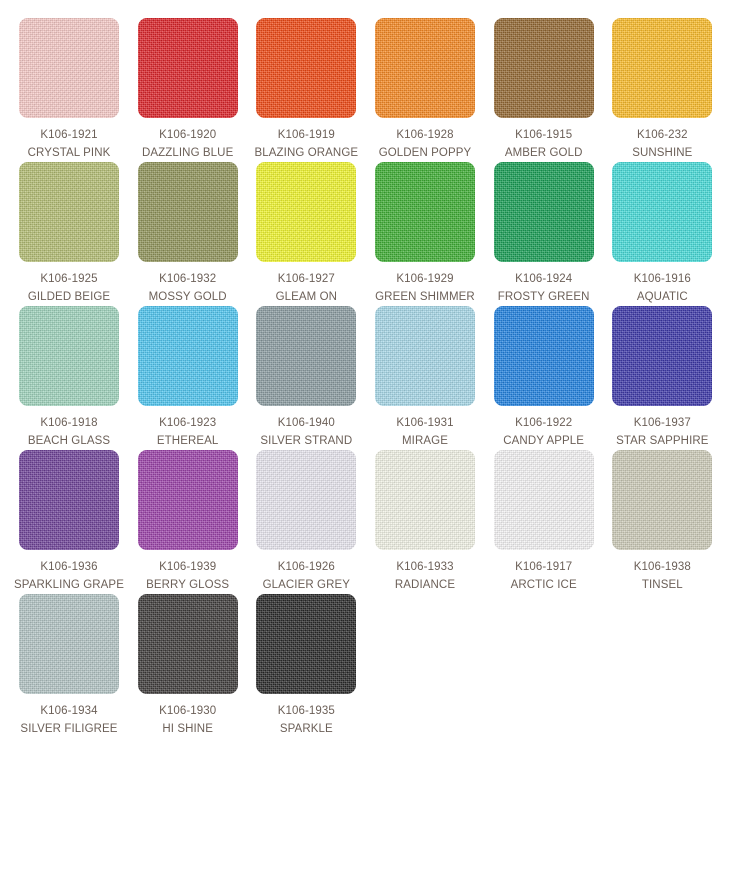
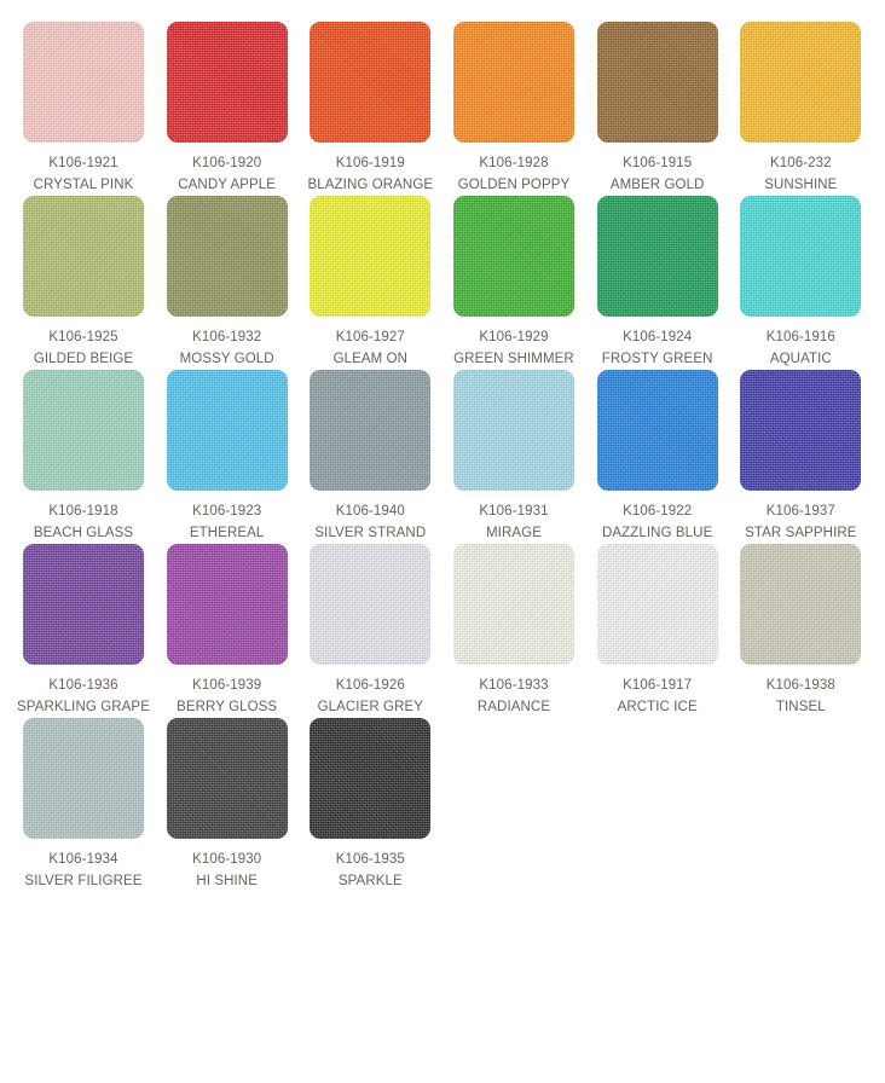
  K106-1921
  CRYSTAL PINK
  K106-1920
- DAZZLING BLUE
+ CANDY APPLE
  K106-1919
  BLAZING ORANGE
  K106-1928
  GOLDEN POPPY
  K106-1915
  AMBER GOLD
  K106-232
  SUNSHINE
  K106-1925
  GILDED BEIGE
  K106-1932
  MOSSY GOLD
  K106-1927
  GLEAM ON
  K106-1929
  GREEN SHIMMER
  K106-1924
  FROSTY GREEN
  K106-1916
  AQUATIC
  K106-1918
  BEACH GLASS
  K106-1923
  ETHEREAL
  K106-1940
  SILVER STRAND
  K106-1931
  MIRAGE
  K106-1922
- CANDY APPLE
+ DAZZLING BLUE
  K106-1937
  STAR SAPPHIRE
  K106-1936
  SPARKLING GRAPE
  K106-1939
  BERRY GLOSS
  K106-1926
  GLACIER GREY
  K106-1933
  RADIANCE
  K106-1917
  ARCTIC ICE
  K106-1938
  TINSEL
  K106-1934
  SILVER FILIGREE
  K106-1930
  HI SHINE
  K106-1935
  SPARKLE
